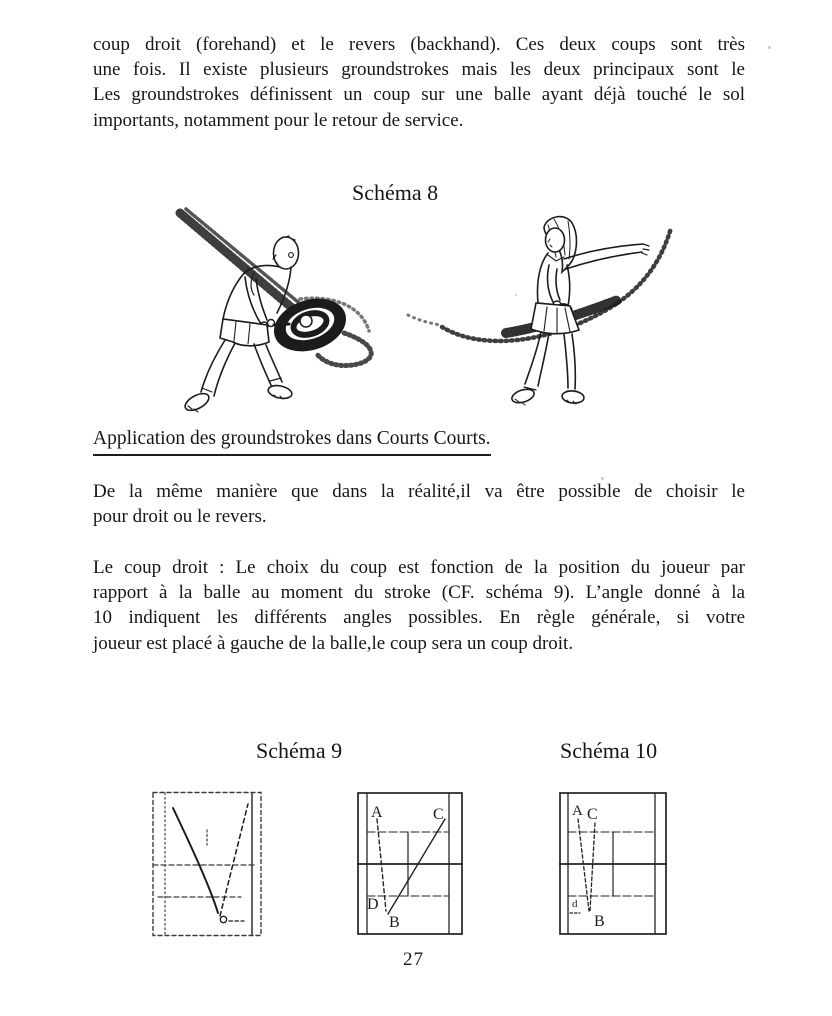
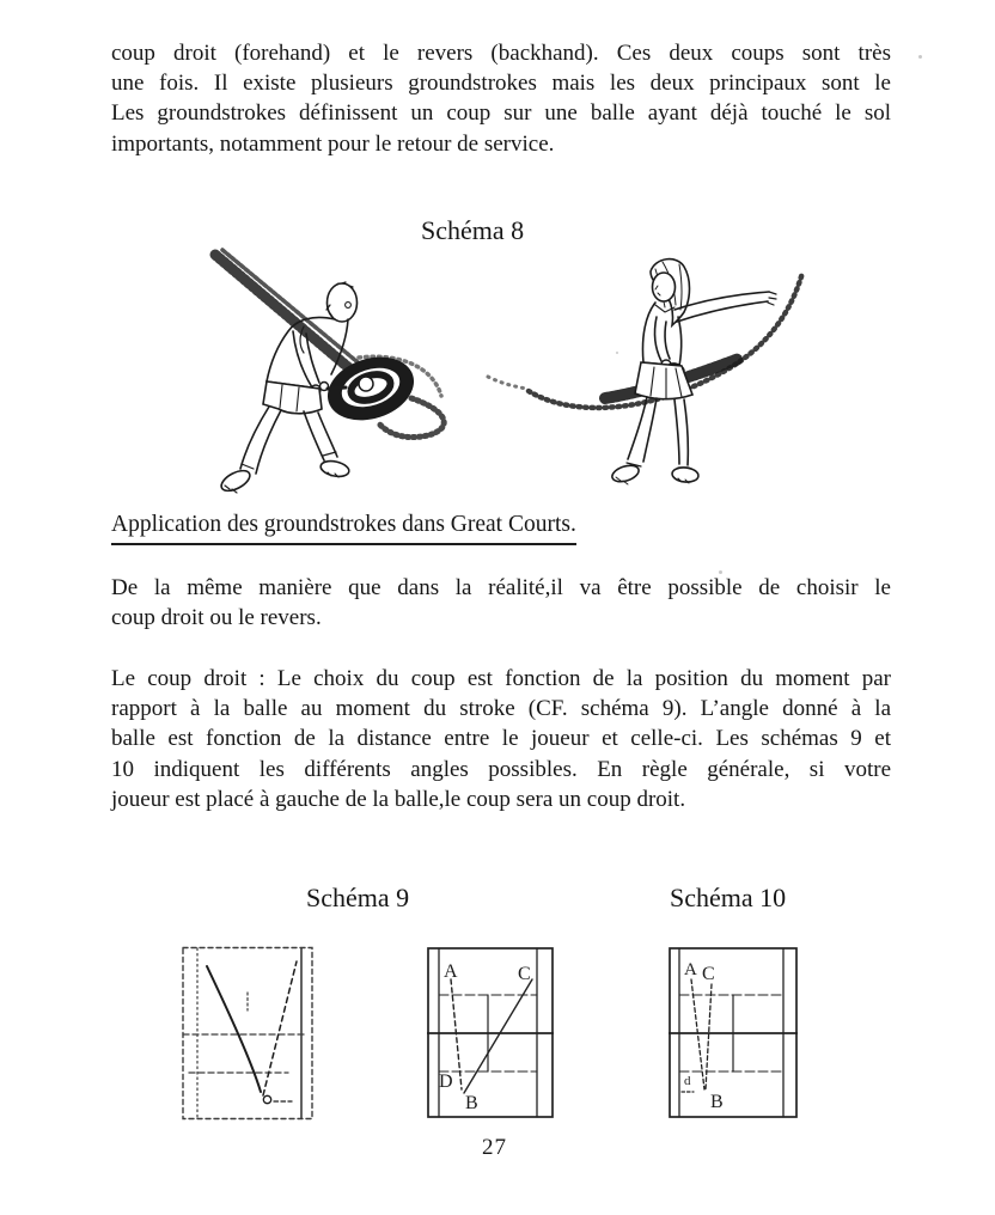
  coup droit (forehand) et le revers (backhand). Ces deux coups sont très
  une fois. Il existe plusieurs groundstrokes mais les deux principaux sont le
  Les groundstrokes définissent un coup sur une balle ayant déjà touché le sol
  importants, notamment pour le retour de service.
  Schéma 8
- Application des groundstrokes dans Courts Courts.
+ Application des groundstrokes dans Great Courts.
  De la même manière que dans la réalité,il va être possible de choisir le
- pour droit ou le revers.
+ coup droit ou le revers.
- Le coup droit : Le choix du coup est fonction de la position du joueur par
+ Le coup droit : Le choix du coup est fonction de la position du moment par
  rapport à la balle au moment du stroke (CF. schéma 9). L’angle donné à la
+ balle est fonction de la distance entre le joueur et celle-ci. Les schémas 9 et
  10 indiquent les différents angles possibles. En règle générale, si votre
  joueur est placé à gauche de la balle,le coup sera un coup droit.
  Schéma 9
  Schéma 10
  A
  C
  D
  B
  A
  C
  d
  B
  27
